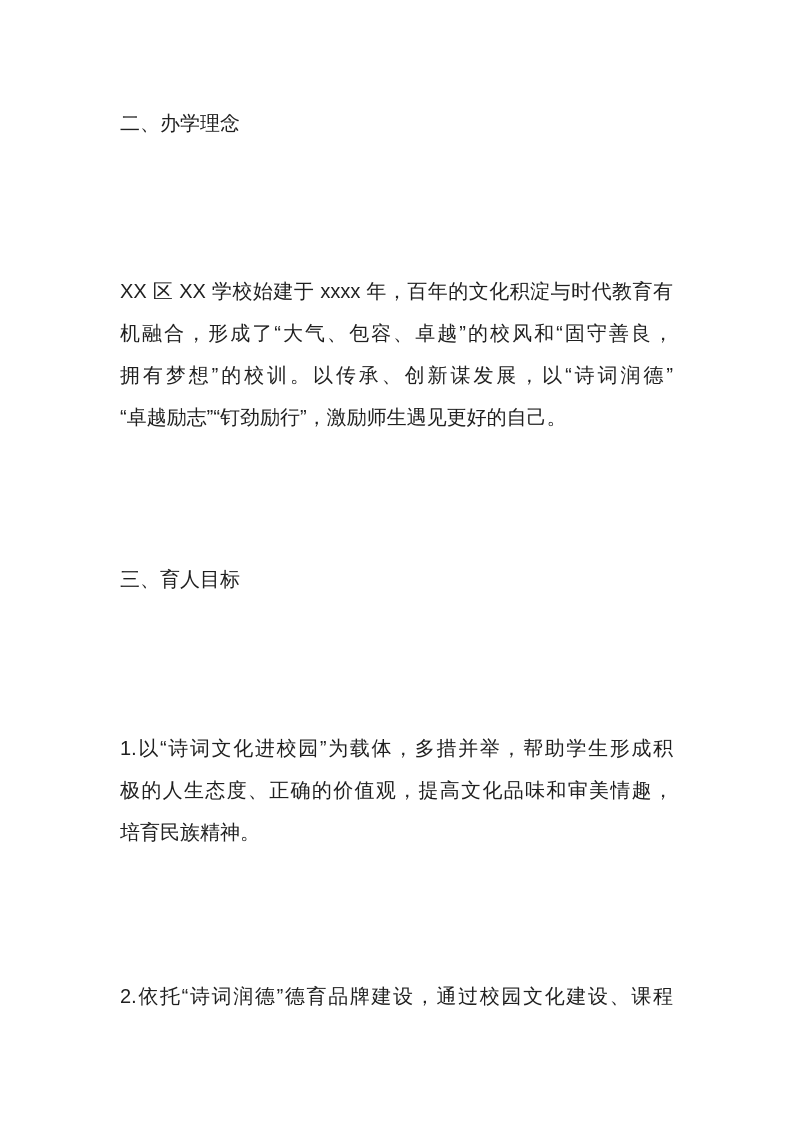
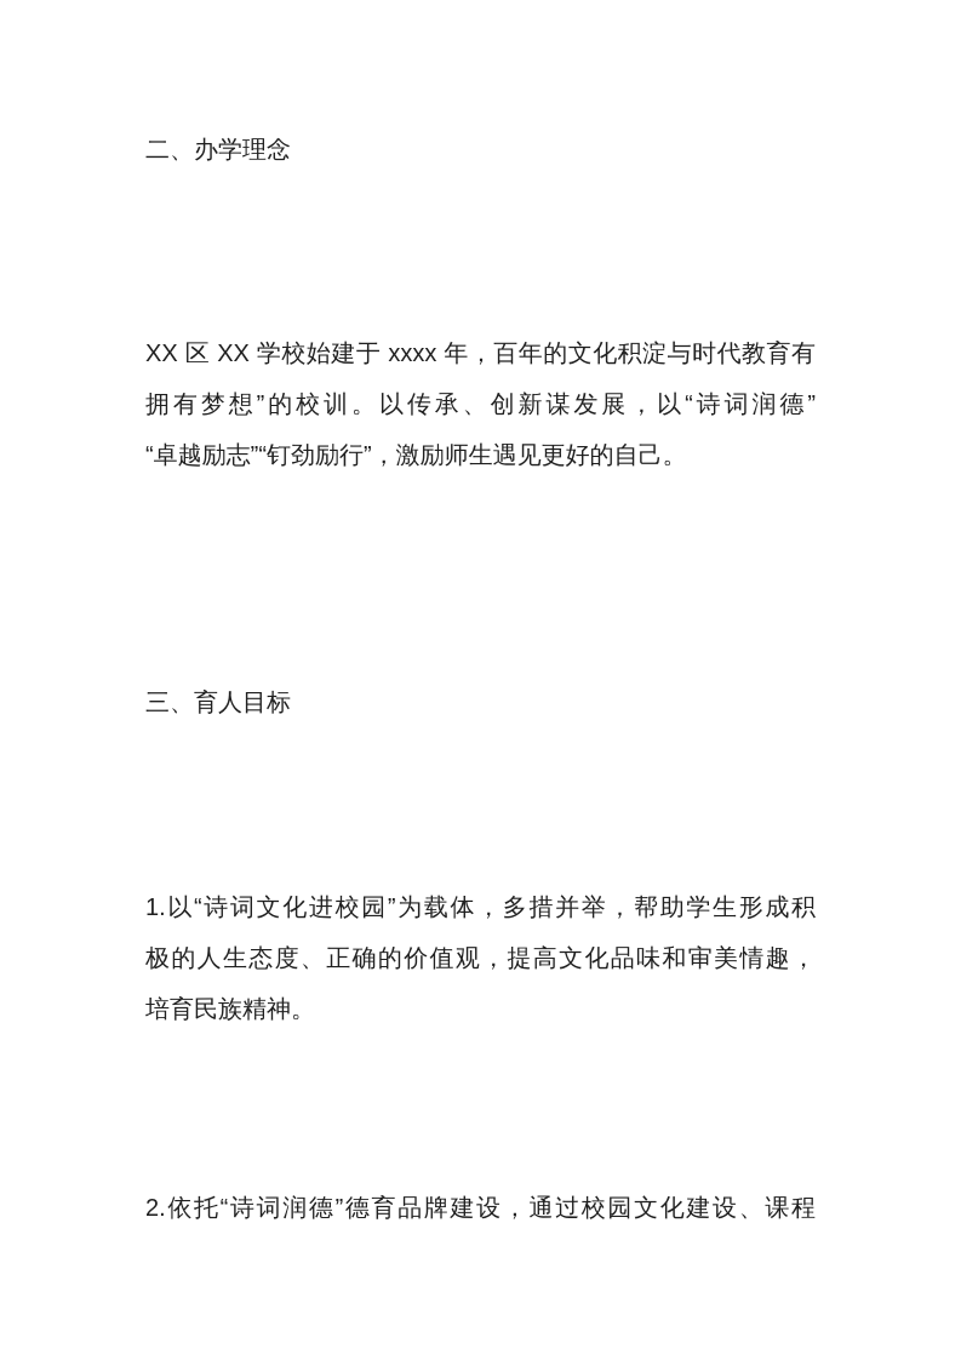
  二、办学理念
  XX 区 XX 学校始建于 xxxx 年，百年的文化积淀与时代教育有
- 机融合，形成了“大气、包容、卓越”的校风和“固守善良，
  拥有梦想”的校训。以传承、创新谋发展，以“诗词润德”
  “卓越励志”“钉劲励行”，激励师生遇见更好的自己。
  三、育人目标
  1.以“诗词文化进校园”为载体，多措并举，帮助学生形成积
  极的人生态度、正确的价值观，提高文化品味和审美情趣，
  培育民族精神。
  2.依托“诗词润德”德育品牌建设，通过校园文化建设、课程
